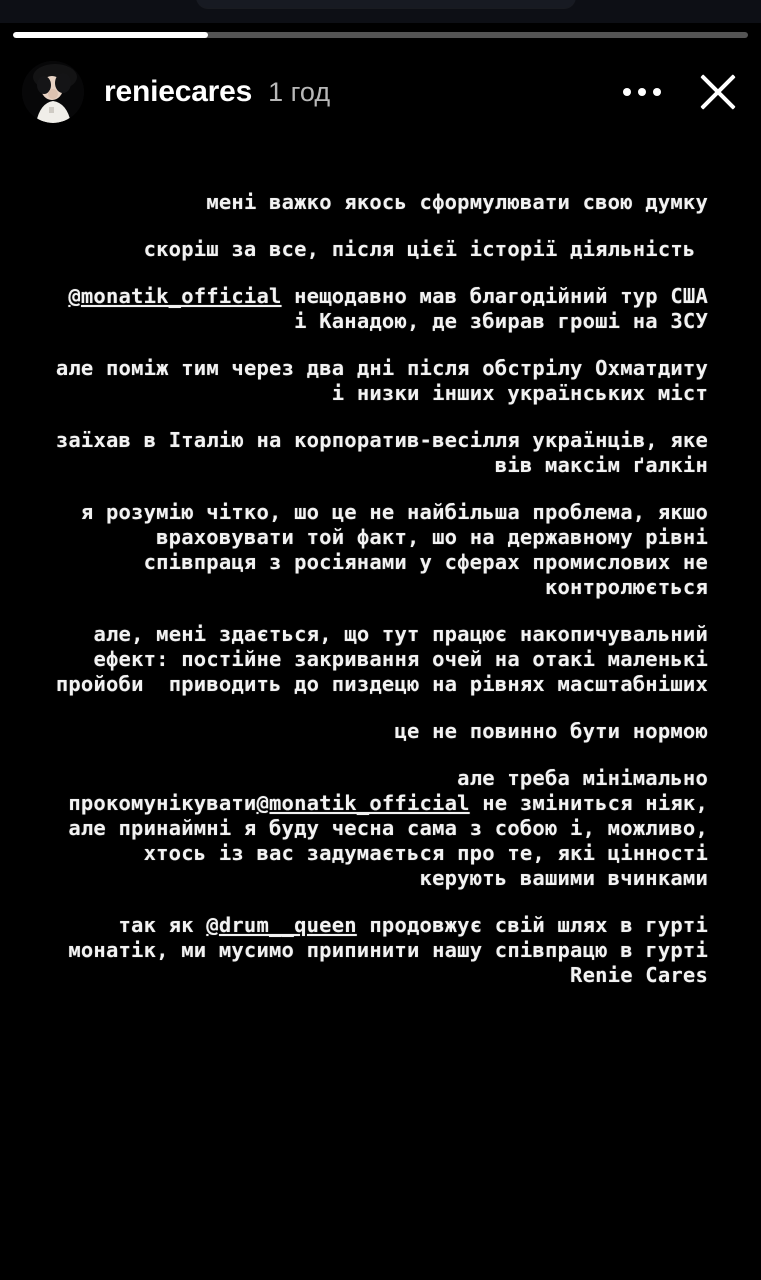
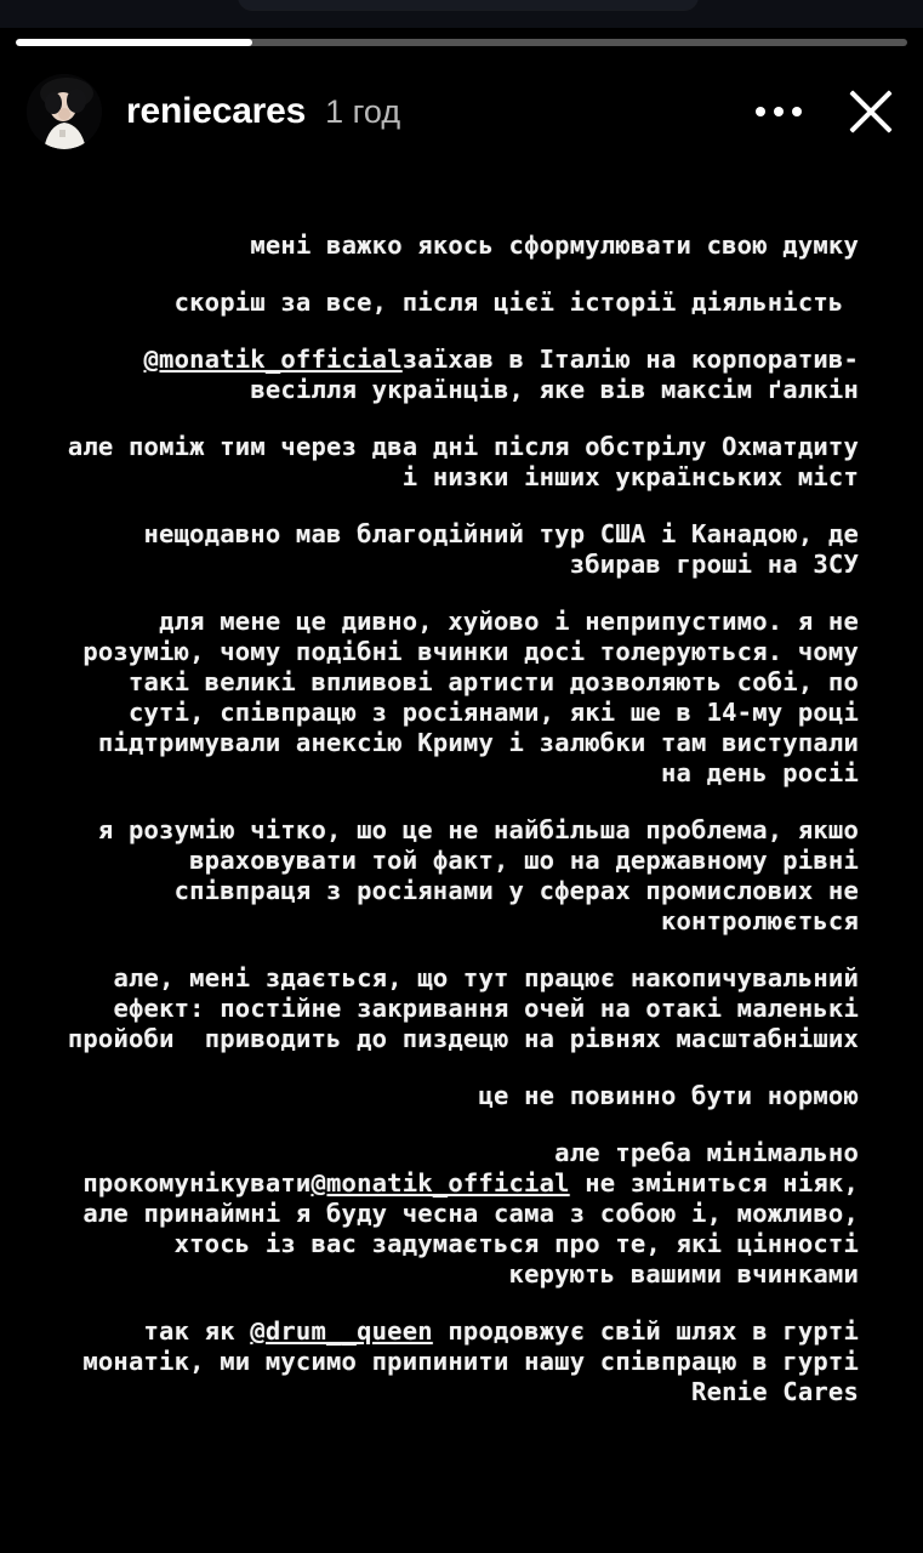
  reniecares
  1 год
  мені важко якось сформулювати свою думку
  скоріш за все, після цієї історії діяльність
- @monatik_official нещодавно мав благодійний тур США і Канадою, де збирав гроші на ЗСУ
+ @monatik_officialзаїхав в Італію на корпоратив-весілля українців, яке вів максім ґалкін
  але поміж тим через два дні після обстрілу Охматдиту і низки інших українських міст
- заїхав в Італію на корпоратив-весілля українців, яке вів максім ґалкін
+ нещодавно мав благодійний тур США і Канадою, де збирав гроші на ЗСУ
+ для мене це дивно, хуйово і неприпустимо. я не розумію, чому подібні вчинки досі толеруються. чому такі великі впливові артисти дозволяють собі, по суті, співпрацю з росіянами, які ше в 14-му році підтримували анексію Криму і залюбки там виступали на день росіі
  я розумію чітко, шо це не найбільша проблема, якшо враховувати той факт, шо на державному рівні співпраця з росіянами у сферах промислових не контролюється
  але, мені здається, що тут працює накопичувальний ефект: постійне закривання очей на отакі маленькі пройоби приводить до пиздецю на рівнях масштабніших
  це не повинно бути нормою
  але треба мінімально прокомунікувати@monatik_official не зміниться ніяк, але принаймні я буду чесна сама з собою і, можливо, хтось із вас задумається про те, які цінності керують вашими вчинками
  так як @drum__queen продовжує свій шлях в гурті монатік, ми мусимо припинити нашу співпрацю в гурті Renie Cares
